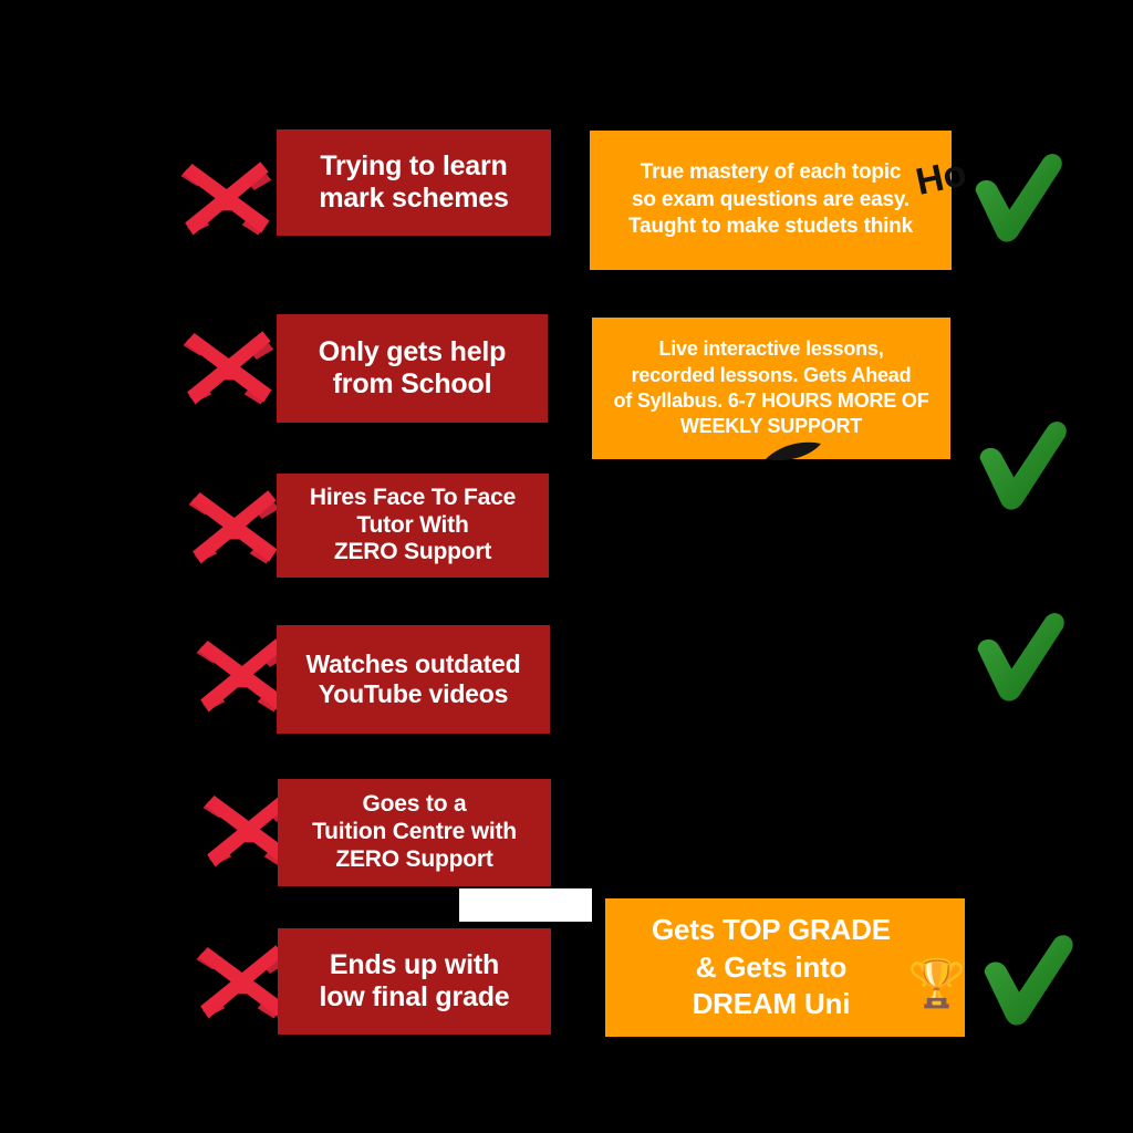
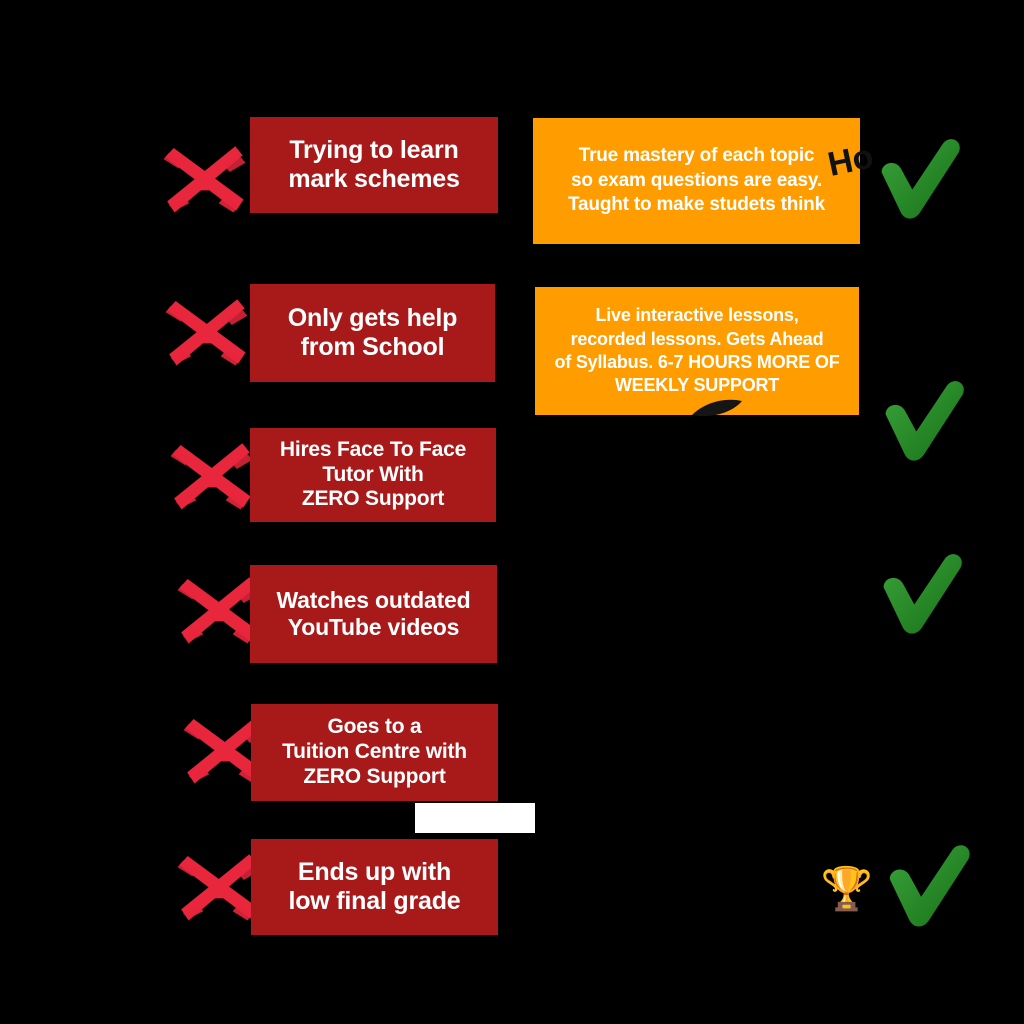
  Trying to learn
  mark schemes
  Only gets help
  from School
  Hires Face To Face
  Tutor With
  ZERO Support
  Watches outdated
  YouTube videos
  Goes to a
  Tuition Centre with
  ZERO Support
  Ends up with
  low final grade
  True mastery of each topic
  so exam questions are easy.
  Taught to make studets think
  Live interactive lessons,
  recorded lessons. Gets Ahead
  of Syllabus. 6-7 HOURS MORE OF
  WEEKLY SUPPORT
- Gets TOP GRADE
- & Gets into
- DREAM Uni
  🏆
